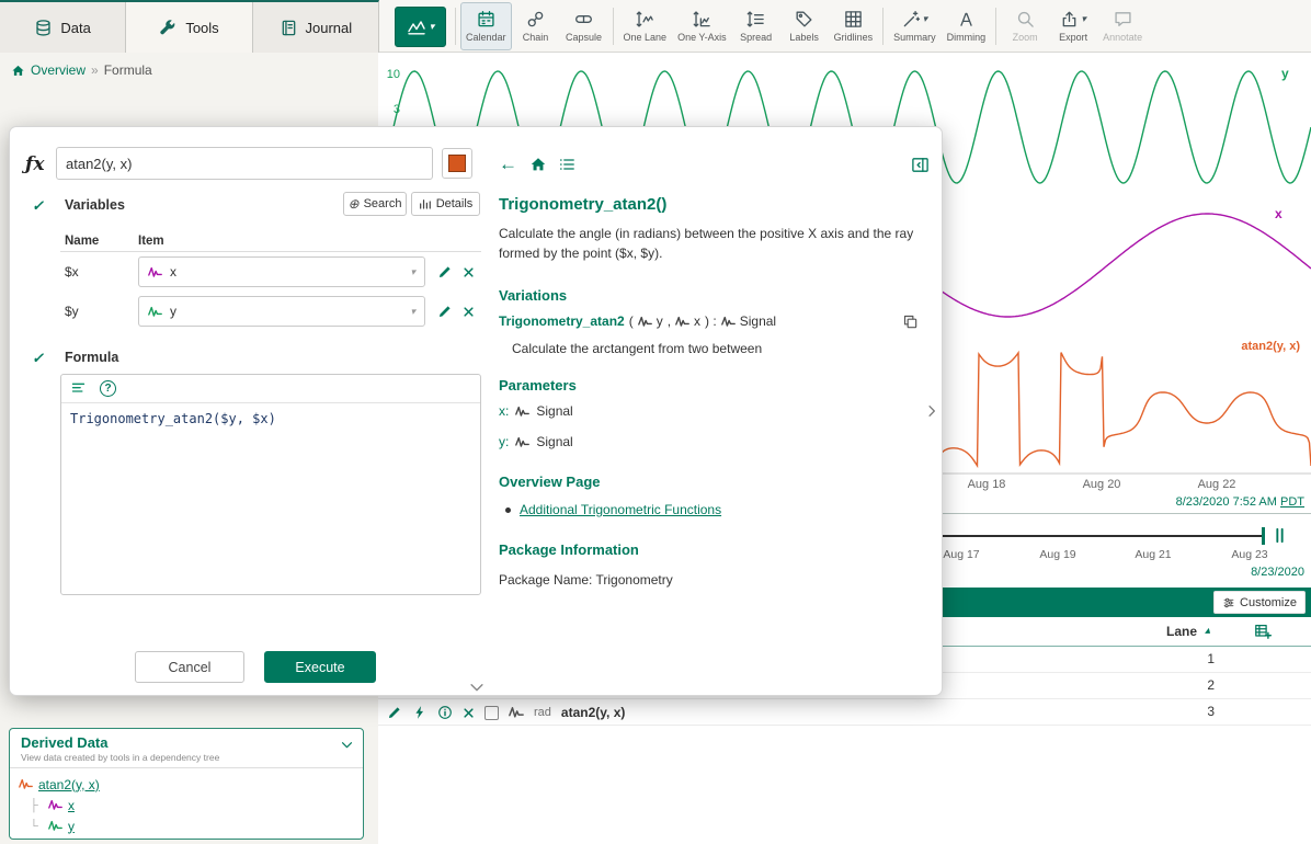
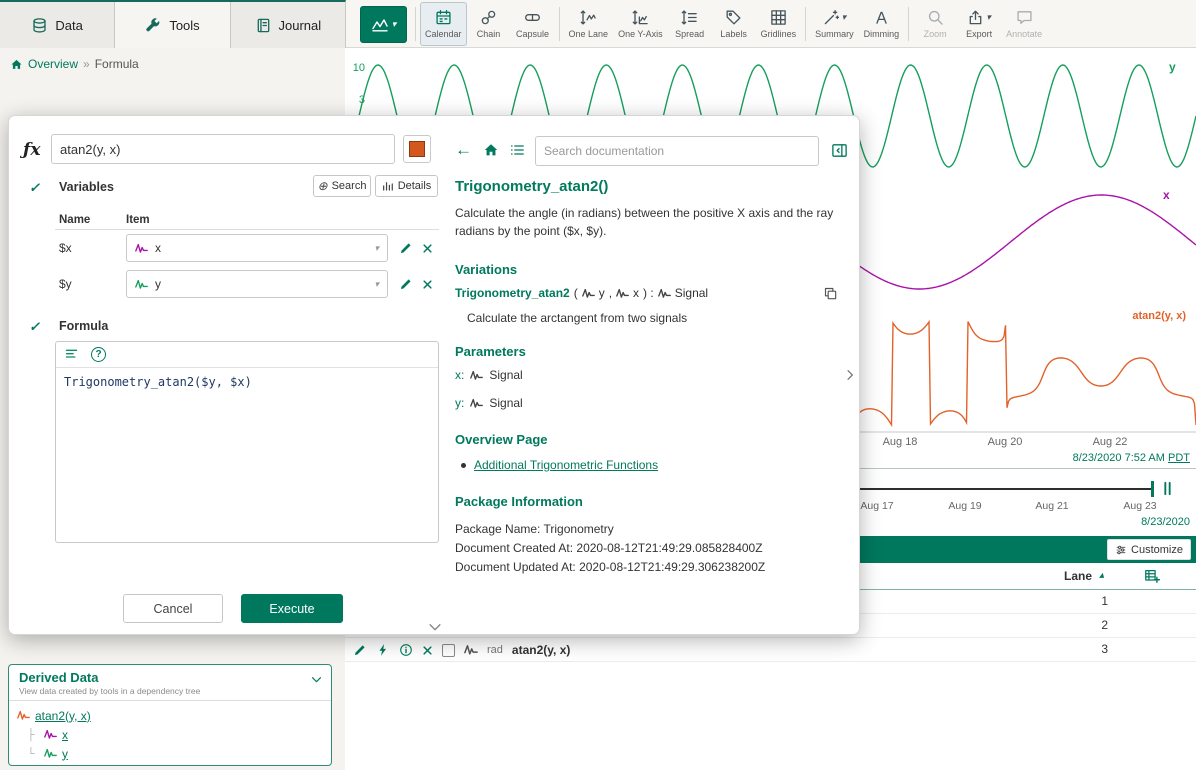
  Data
  Tools
  Journal
  ▾
  Calendar
  Chain
  Capsule
  One Lane
  One Y-Axis
  Spread
  Labels
  Gridlines
  ▾
  Summary
  Dimming
  Zoom
  ▾
  Export
  Annotate
  Overview
  »
  Formula
  Derived Data
  View data created by tools in a dependency tree
  atan2(y, x)
  ├
  x
  └
  y
  10
  3
  y
  x
  atan2(y, x)
  Aug 18
  Aug 20
  Aug 22
  8/23/2020 7:52 AM PDT
  Aug 17
  Aug 19
  Aug 21
  Aug 23
  8/23/2020
  Customize
  Lane
  ▴
  1
  2
  rad
  atan2(y, x)
  3
  ƒx
  atan2(y, x)
  ✓
  Variables
  ⊕
  Search
  Details
  Name
  Item
  $x
  x
  ▾
  $y
  y
  ▾
  ✓
  Formula
  ?
  Trigonometry_atan2($y, $x)
  Cancel
  Execute
  ←
+ Search documentation
  Trigonometry_atan2()
- Calculate the angle (in radians) between the positive X axis and the ray formed by the point ($x, $y).
+ Calculate the angle (in radians) between the positive X axis and the ray radians by the point ($x, $y).
  Variations
  Trigonometry_atan2
  (
  y
  ,
  x
  ) :
  Signal
- Calculate the arctangent from two between
+ Calculate the arctangent from two signals
  Parameters
  x:
  Signal
  y:
  Signal
  Overview Page
  Additional Trigonometric Functions
  Package Information
  Package Name: Trigonometry
+ Document Created At: 2020-08-12T21:49:29.085828400Z
+ Document Updated At: 2020-08-12T21:49:29.306238200Z
